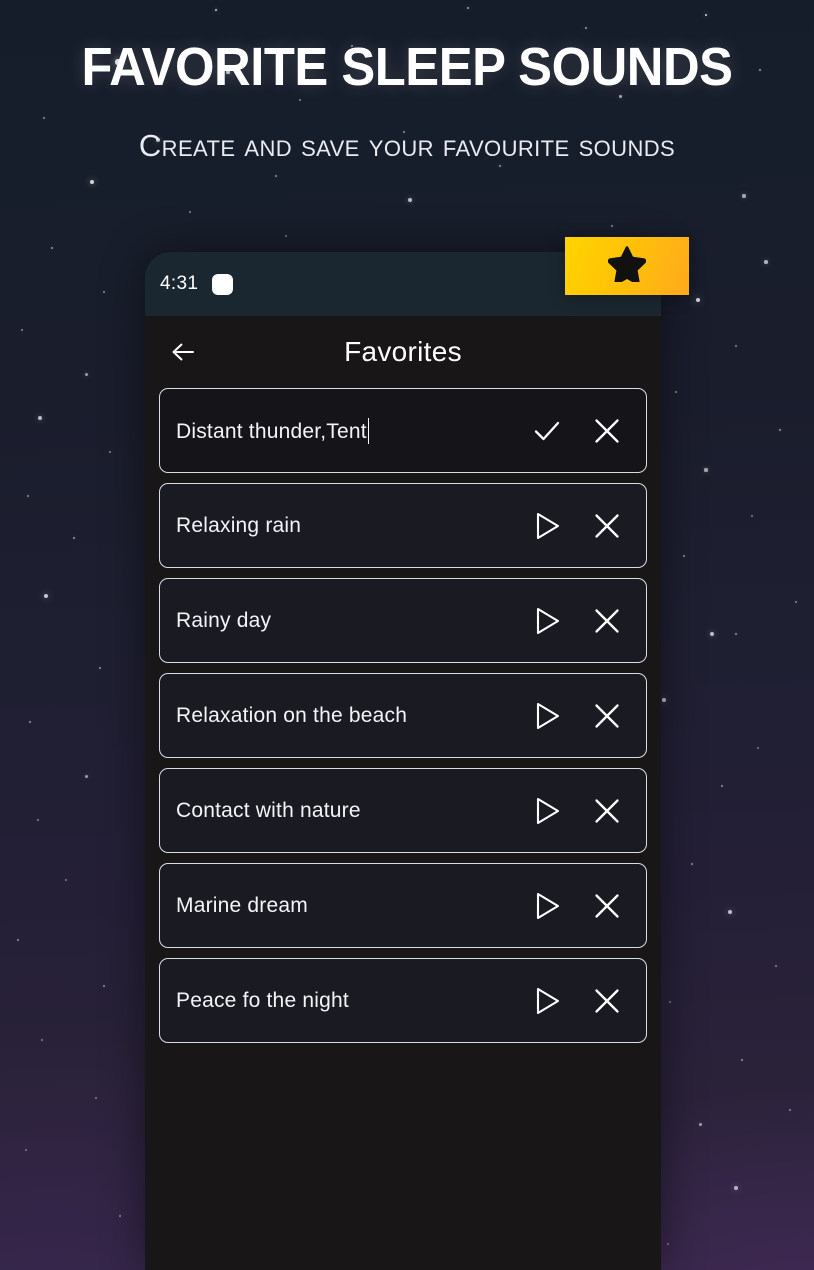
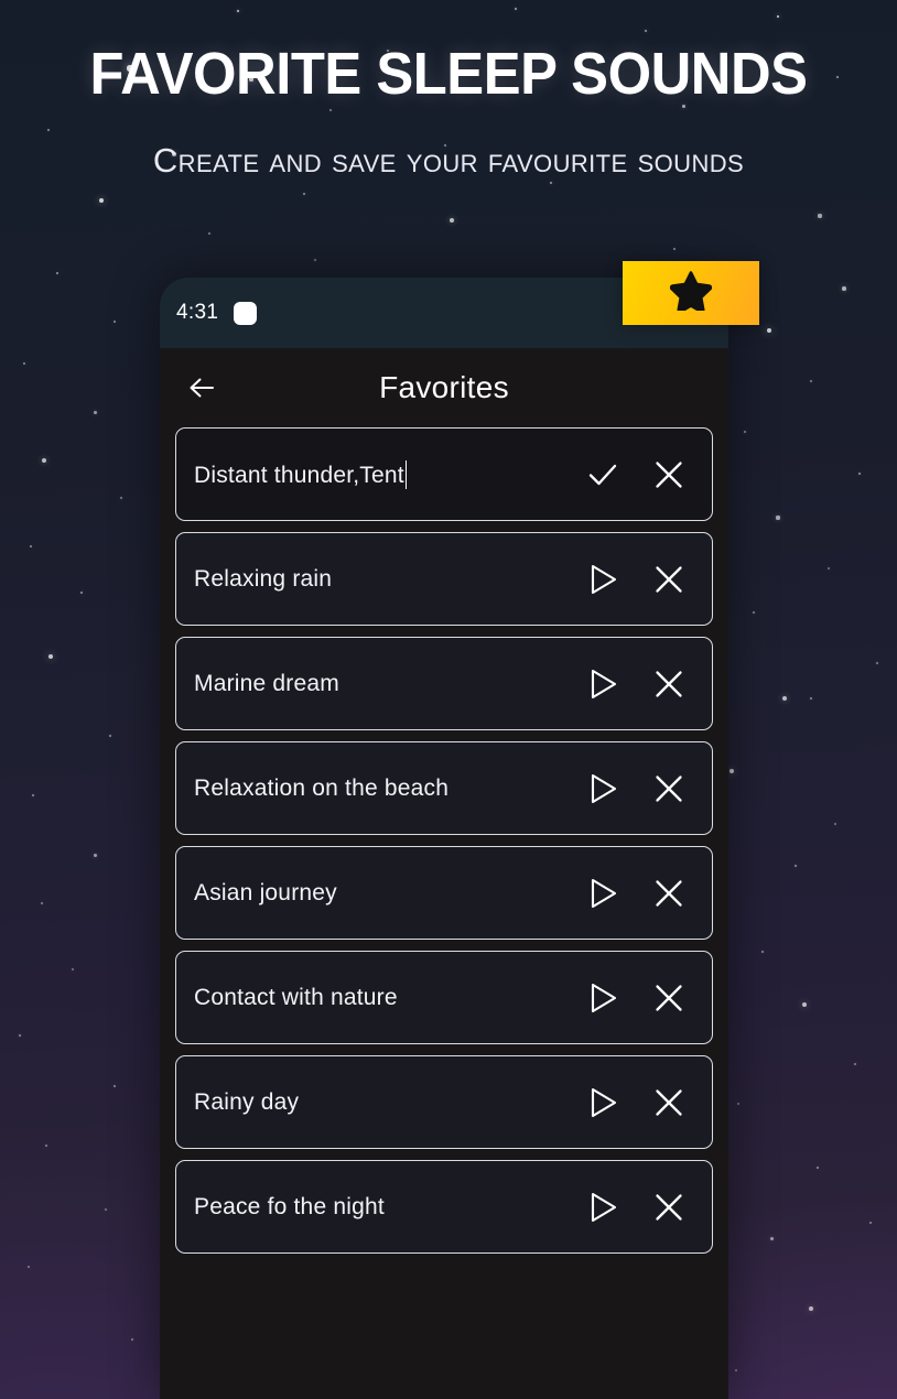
  FAVORITE SLEEP SOUNDS
  Create and save your favourite sounds
  4:31
  Favorites
  Distant thunder,Tent
  Relaxing rain
- Rainy day
+ Marine dream
  Relaxation on the beach
+ Asian journey
  Contact with nature
- Marine dream
+ Rainy day
  Peace fo the night
